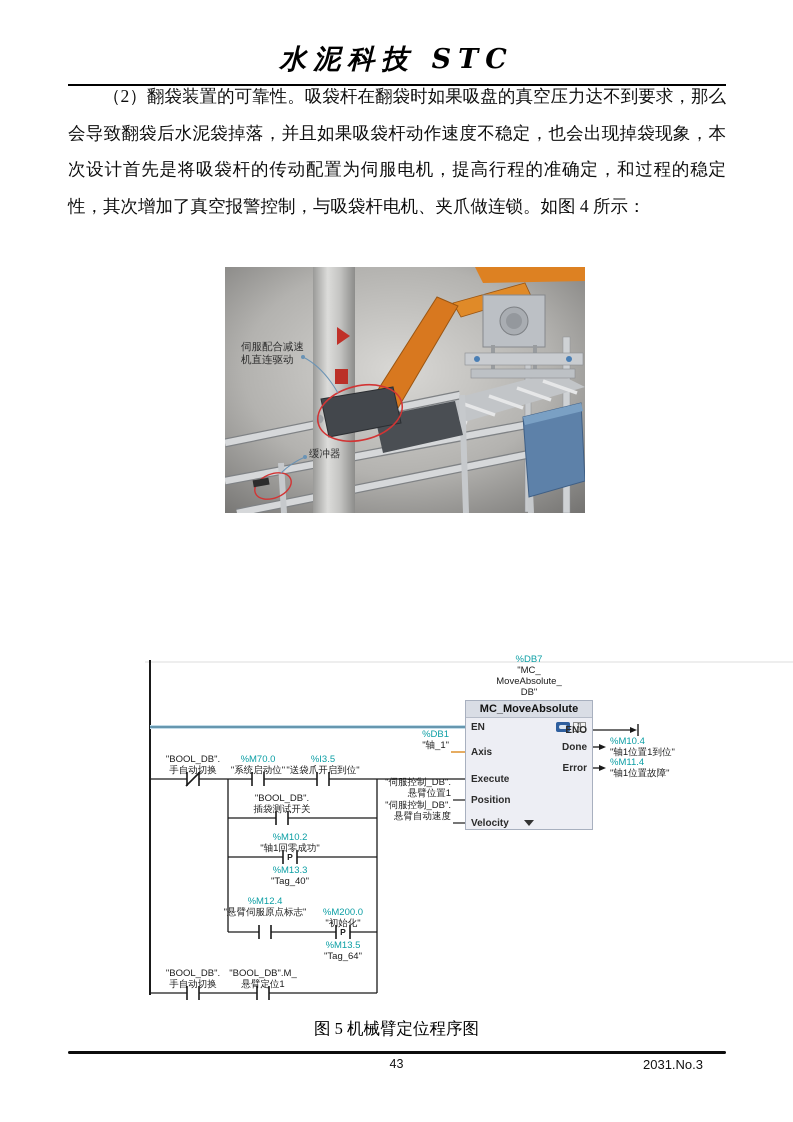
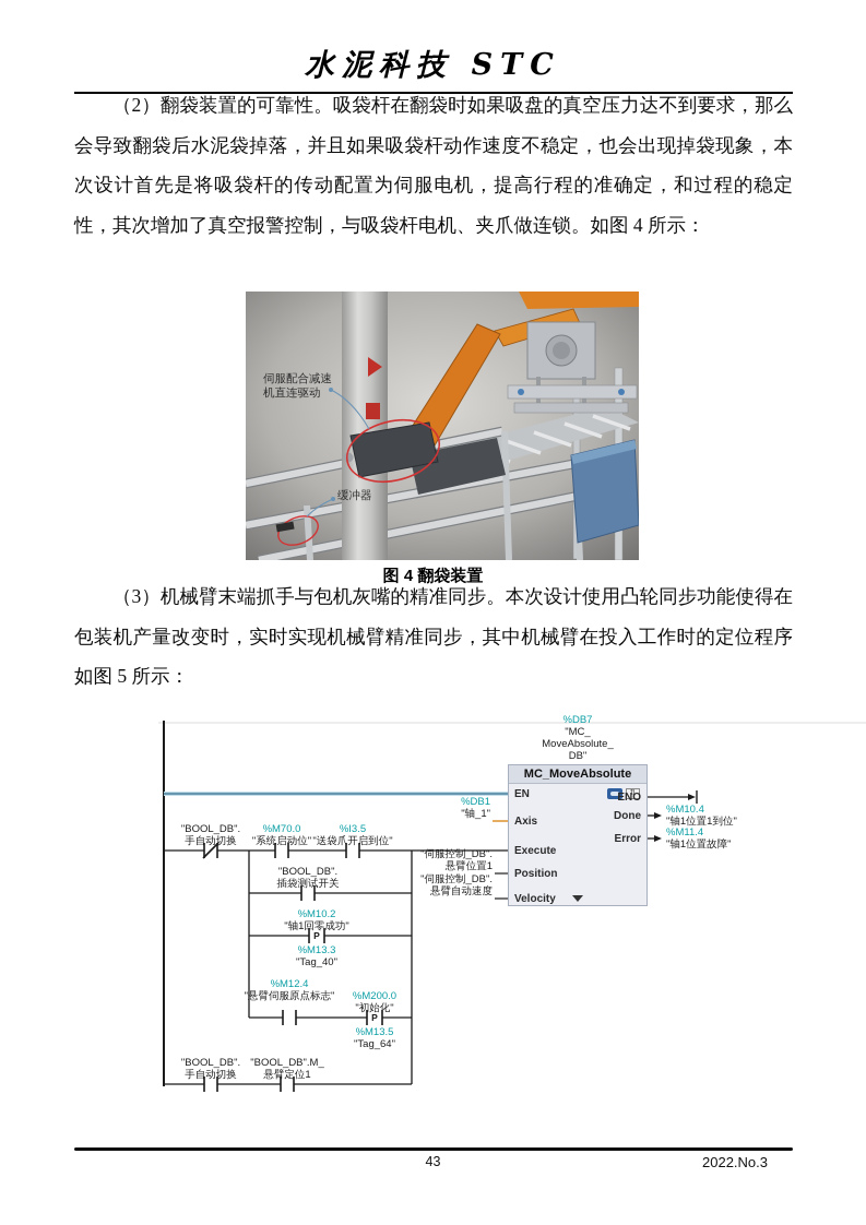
  水泥科技 STC
  （2）翻袋装置的可靠性。吸袋杆在翻袋时如果吸盘的真空压力达不到要求，那么会导致翻袋后水泥袋掉落，并且如果吸袋杆动作速度不稳定，也会出现掉袋现象，本次设计首先是将吸袋杆的传动配置为伺服电机，提高行程的准确定，和过程的稳定性，其次增加了真空报警控制，与吸袋杆电机、夹爪做连锁。如图 4 所示：
  伺服配合减速
  机直连驱动
  缓冲器
+ 图 4 翻袋装置
+ （3）机械臂末端抓手与包机灰嘴的精准同步。本次设计使用凸轮同步功能使得在包装机产量改变时，实时实现机械臂精准同步，其中机械臂在投入工作时的定位程序如图 5 所示：
  MC_MoveAbsolute
  EN
  Axis
  Execute
  Position
  Velocity
  ENO
  Done
  Error
  %DB7
  "MC_
  MoveAbsolute_
  DB"
  "BOOL_DB".
  手自动切换
  %M70.0
  "系统启动位"
  %I3.5
  "送袋爪开启到位"
  "BOOL_DB".
  插袋测试开关
  %M10.2
  "轴1回零成功"
  P
  %M13.3
  "Tag_40"
  %M12.4
  "悬臂伺服原点标志"
  %M200.0
  "初始化"
  P
  %M13.5
  "Tag_64"
  "BOOL_DB".
  手自动切换
  "BOOL_DB".M_
  悬臂定位1
  %DB1
  "轴_1"
  "伺服控制_DB".
  悬臂位置1
  "伺服控制_DB".
  悬臂自动速度
  %M10.4
  "轴1位置1到位"
  %M11.4
  "轴1位置故障"
- 图 5 机械臂定位程序图
  43
- 2031.No.3
+ 2022.No.3
